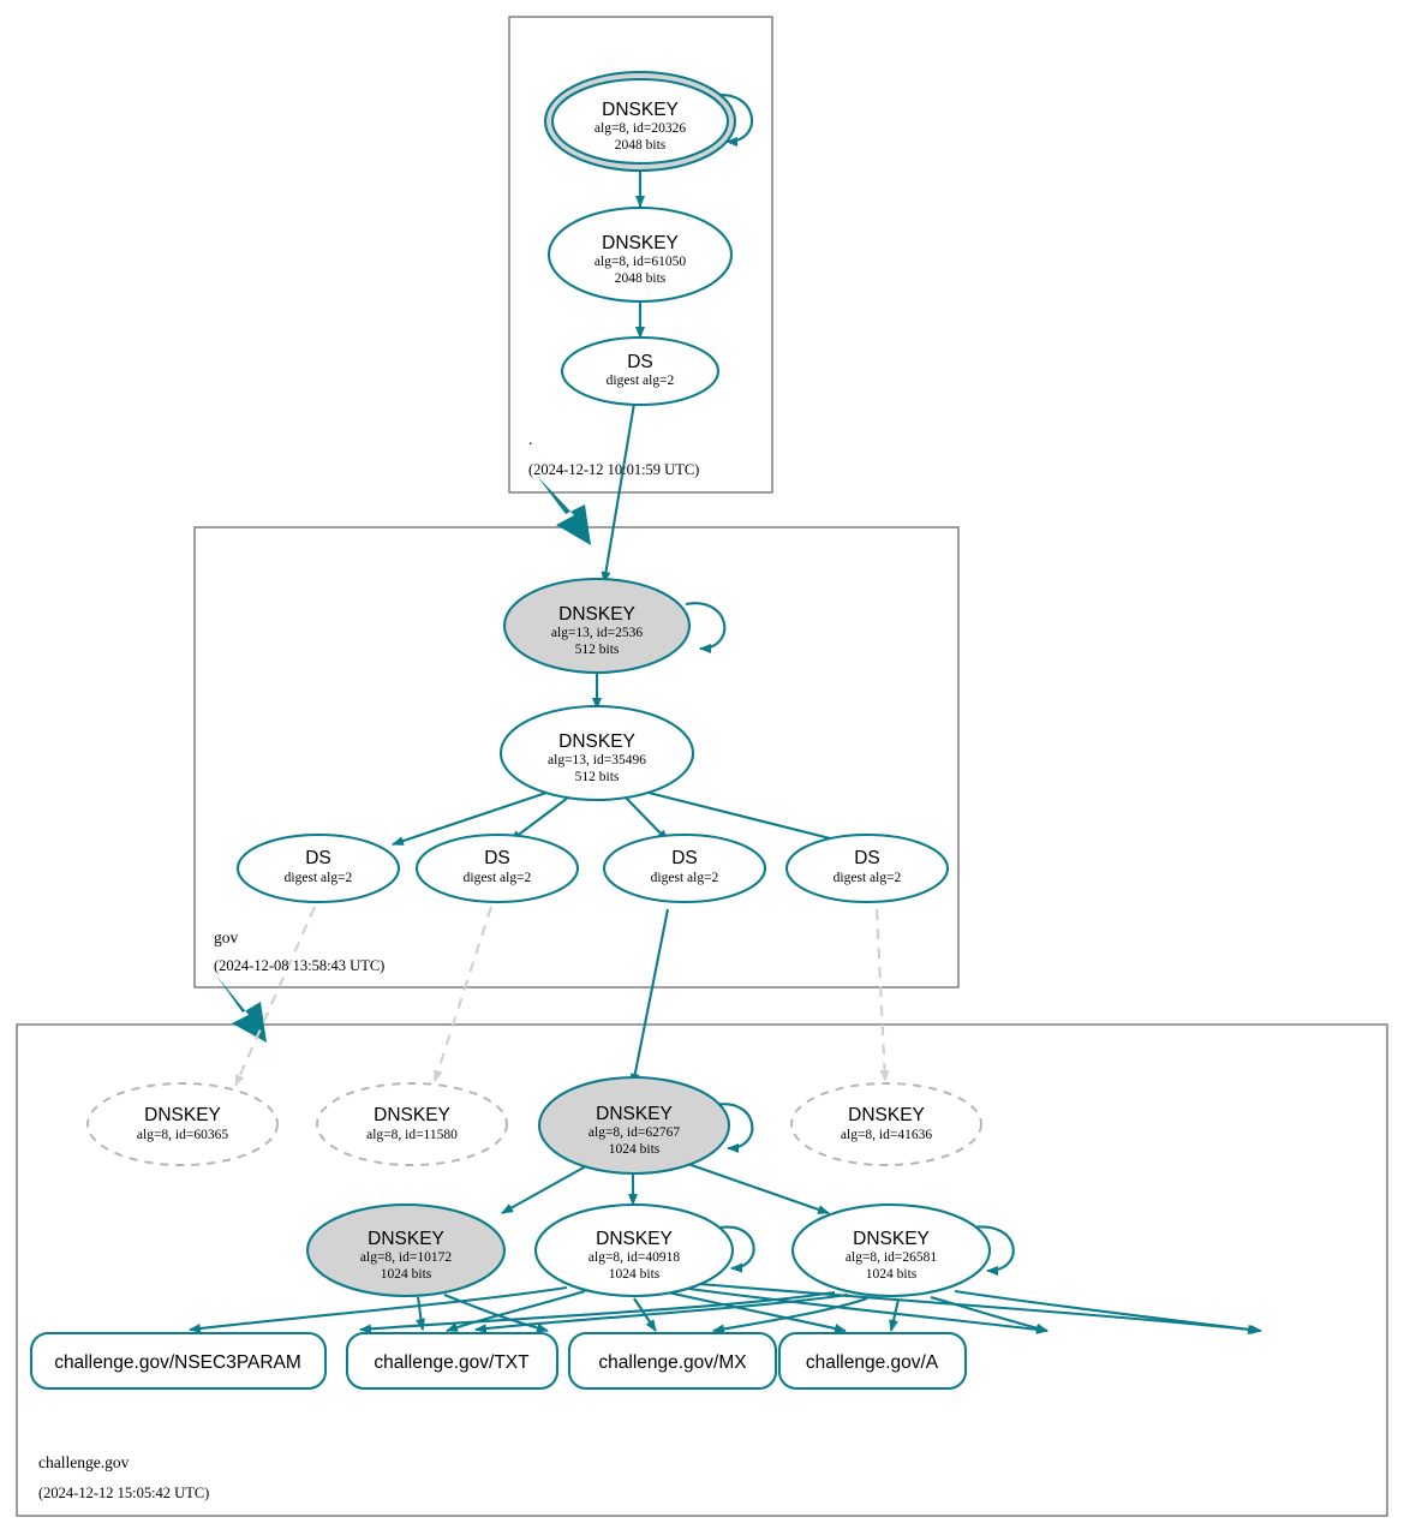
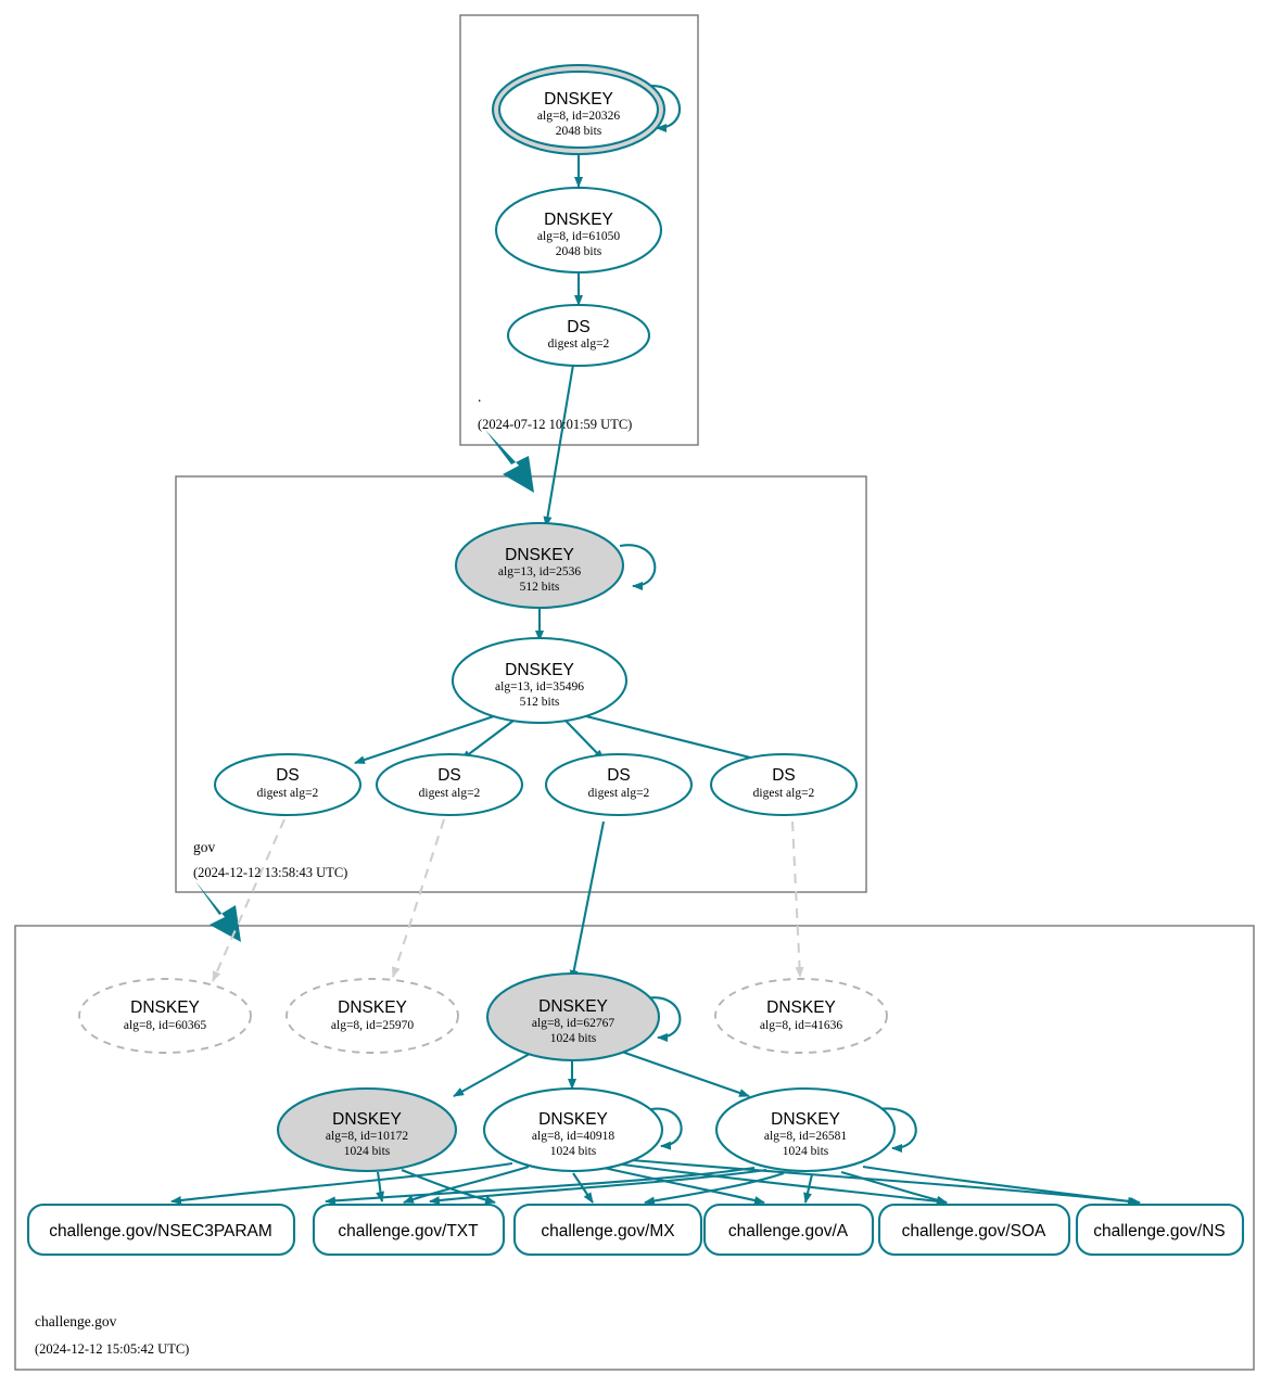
  DNSKEY
  alg=8, id=20326
  2048 bits
  DNSKEY
  alg=8, id=61050
  2048 bits
  DS
  digest alg=2
  .
- (2024-12-12 10:01:59 UTC)
+ (2024-07-12 10:01:59 UTC)
  DNSKEY
  alg=13, id=2536
  512 bits
  DNSKEY
  alg=13, id=35496
  512 bits
  DS
  digest alg=2
  DS
  digest alg=2
  DS
  digest alg=2
  DS
  digest alg=2
  gov
- (2024-12-08 13:58:43 UTC)
+ (2024-12-12 13:58:43 UTC)
  DNSKEY
  alg=8, id=60365
  DNSKEY
- alg=8, id=11580
+ alg=8, id=25970
  DNSKEY
  alg=8, id=62767
  1024 bits
  DNSKEY
  alg=8, id=41636
  DNSKEY
  alg=8, id=10172
  1024 bits
  DNSKEY
  alg=8, id=40918
  1024 bits
  DNSKEY
  alg=8, id=26581
  1024 bits
  challenge.gov/NSEC3PARAM
  challenge.gov/TXT
  challenge.gov/MX
  challenge.gov/A
+ challenge.gov/SOA
+ challenge.gov/NS
  challenge.gov
  (2024-12-12 15:05:42 UTC)
